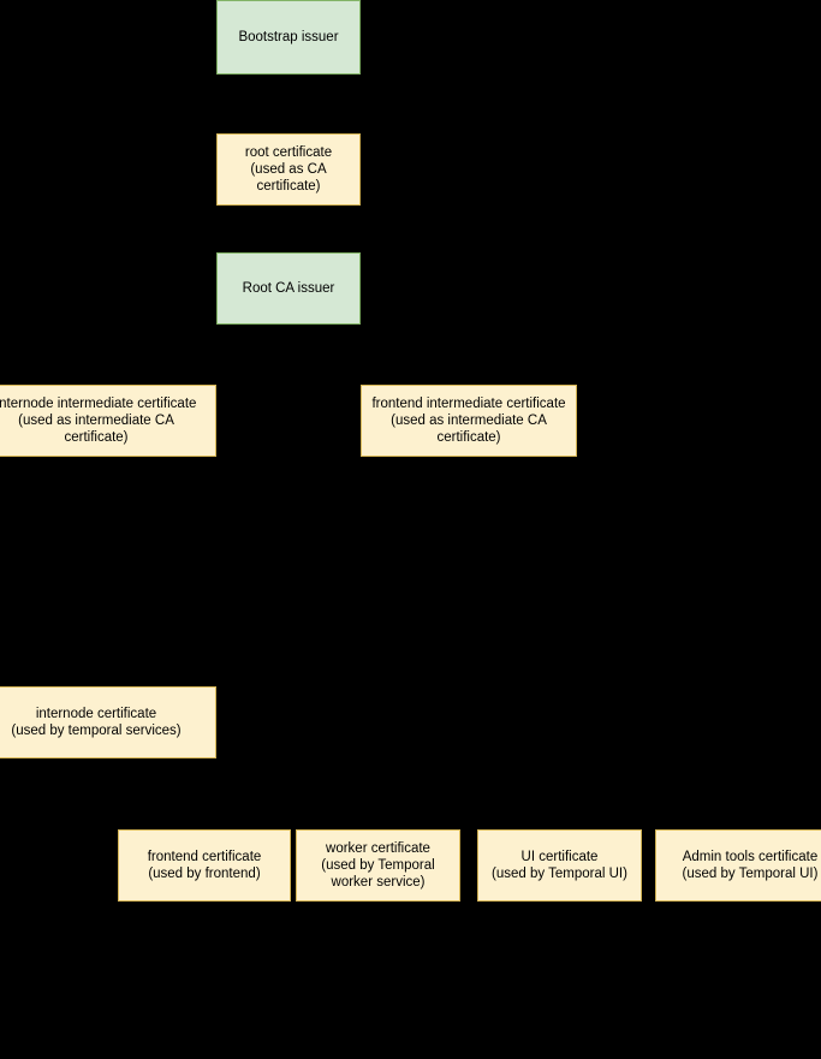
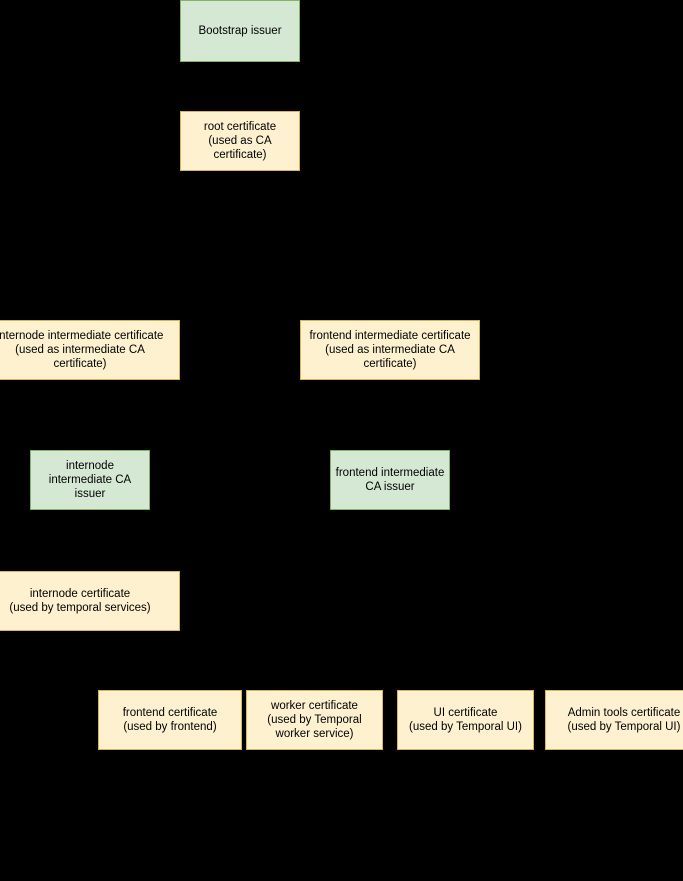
  Bootstrap issuer
  root certificate
  (used as CA
  certificate)
- Root CA issuer
  nternode intermediate certificate
  (used as intermediate CA
  certificate)
  frontend intermediate certificate
  (used as intermediate CA
  certificate)
+ internode
+ intermediate CA
+ issuer
+ frontend intermediate
+ CA issuer
  internode certificate
  (used by temporal services)
  frontend certificate
  (used by frontend)
  worker certificate
  (used by Temporal
  worker service)
  UI certificate
  (used by Temporal UI)
  Admin tools certificate
  (used by Temporal UI)
